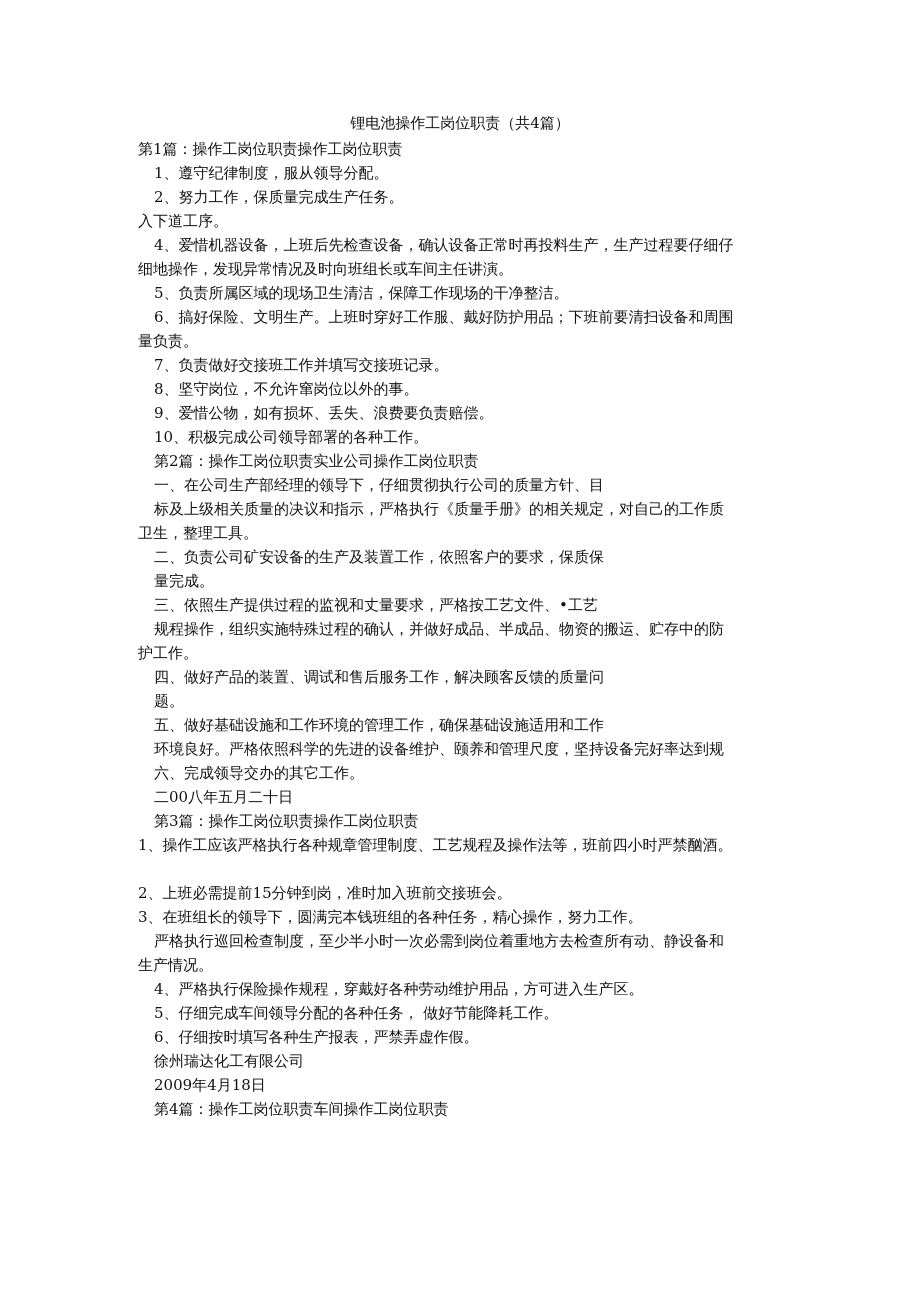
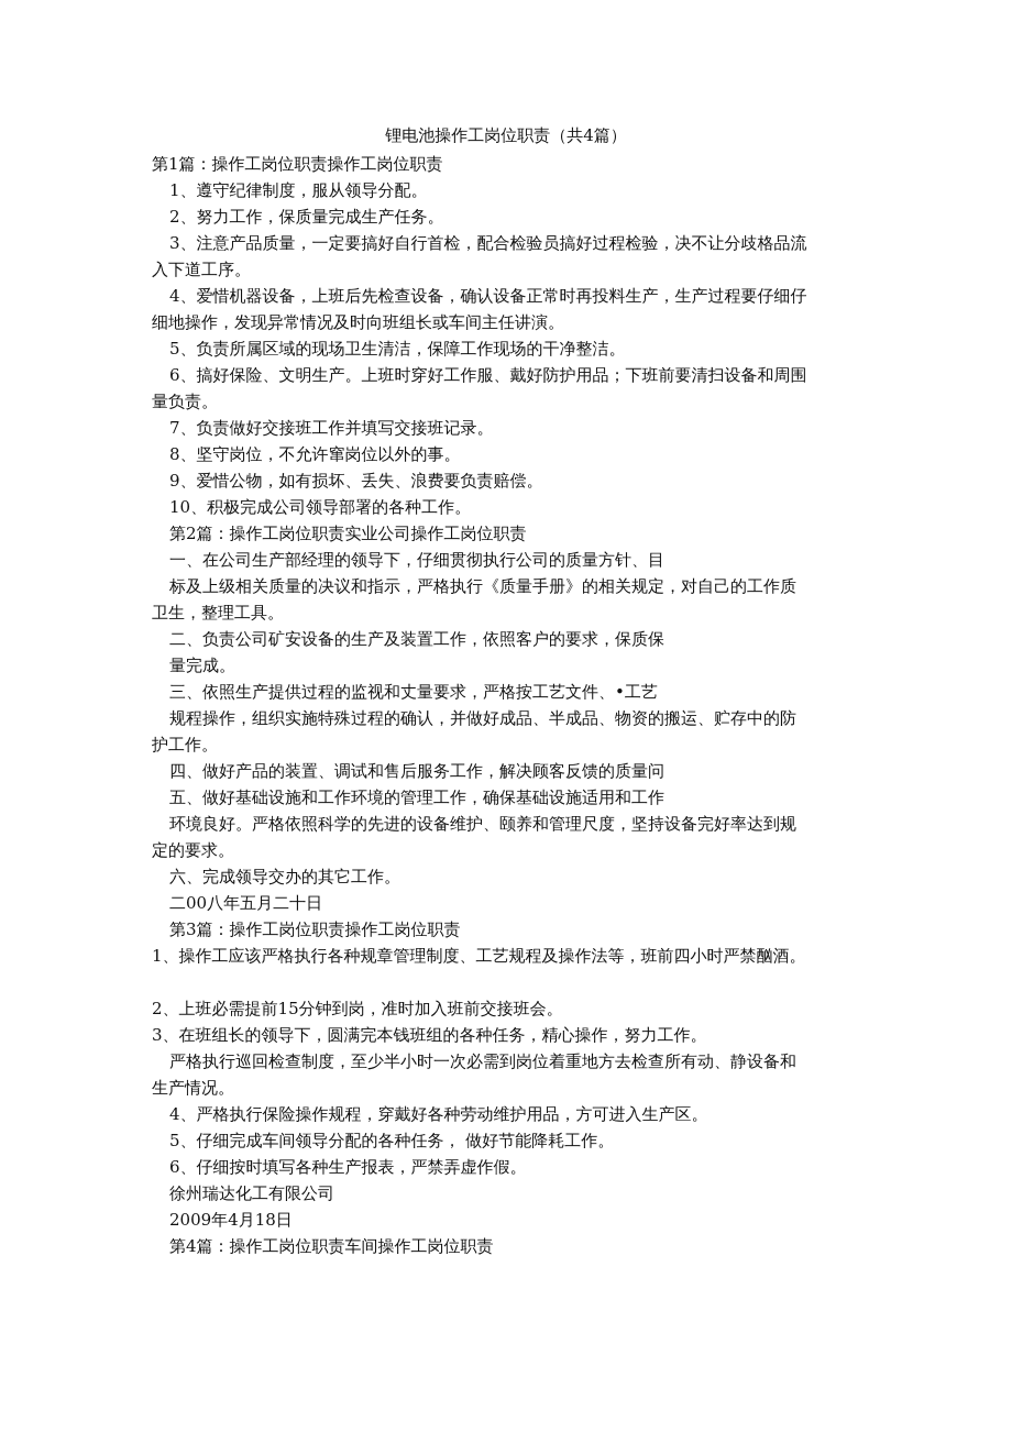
  锂电池操作工岗位职责（共4篇）
  第1篇：操作工岗位职责操作工岗位职责
  1、遵守纪律制度，服从领导分配。
  2、努力工作，保质量完成生产任务。
+ 3、注意产品质量，一定要搞好自行首检，配合检验员搞好过程检验，决不让分歧格品流
  入下道工序。
  4、爱惜机器设备，上班后先检查设备，确认设备正常时再投料生产，生产过程要仔细仔
  细地操作，发现异常情况及时向班组长或车间主任讲演。
  5、负责所属区域的现场卫生清洁，保障工作现场的干净整洁。
  6、搞好保险、文明生产。上班时穿好工作服、戴好防护用品；下班前要清扫设备和周围
  量负责。
  7、负责做好交接班工作并填写交接班记录。
  8、坚守岗位，不允许窜岗位以外的事。
  9、爱惜公物，如有损坏、丢失、浪费要负责赔偿。
  10、积极完成公司领导部署的各种工作。
  第2篇：操作工岗位职责实业公司操作工岗位职责
  一、在公司生产部经理的领导下，仔细贯彻执行公司的质量方针、目
  标及上级相关质量的决议和指示，严格执行《质量手册》的相关规定，对自己的工作质
  卫生，整理工具。
  二、负责公司矿安设备的生产及装置工作，依照客户的要求，保质保
  量完成。
  三、依照生产提供过程的监视和丈量要求，严格按工艺文件、•工艺
  规程操作，组织实施特殊过程的确认，并做好成品、半成品、物资的搬运、贮存中的防
  护工作。
  四、做好产品的装置、调试和售后服务工作，解决顾客反馈的质量问
- 题。
  五、做好基础设施和工作环境的管理工作，确保基础设施适用和工作
  环境良好。严格依照科学的先进的设备维护、颐养和管理尺度，坚持设备完好率达到规
+ 定的要求。
  六、完成领导交办的其它工作。
  二00八年五月二十日
  第3篇：操作工岗位职责操作工岗位职责
  1、操作工应该严格执行各种规章管理制度、工艺规程及操作法等，班前四小时严禁酗酒。
  2、上班必需提前15分钟到岗，准时加入班前交接班会。
  3、在班组长的领导下，圆满完本钱班组的各种任务，精心操作，努力工作。
  严格执行巡回检查制度，至少半小时一次必需到岗位着重地方去检查所有动、静设备和
  生产情况。
  4、严格执行保险操作规程，穿戴好各种劳动维护用品，方可进入生产区。
  5、仔细完成车间领导分配的各种任务， 做好节能降耗工作。
  6、仔细按时填写各种生产报表，严禁弄虚作假。
  徐州瑞达化工有限公司
  2009年4月18日
  第4篇：操作工岗位职责车间操作工岗位职责
